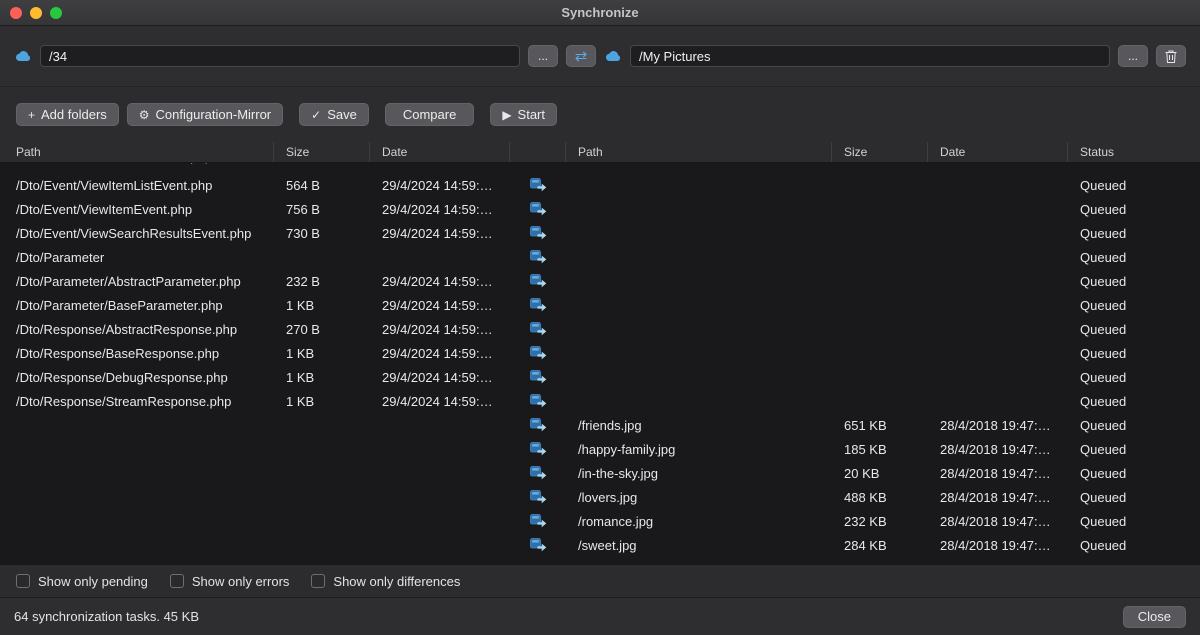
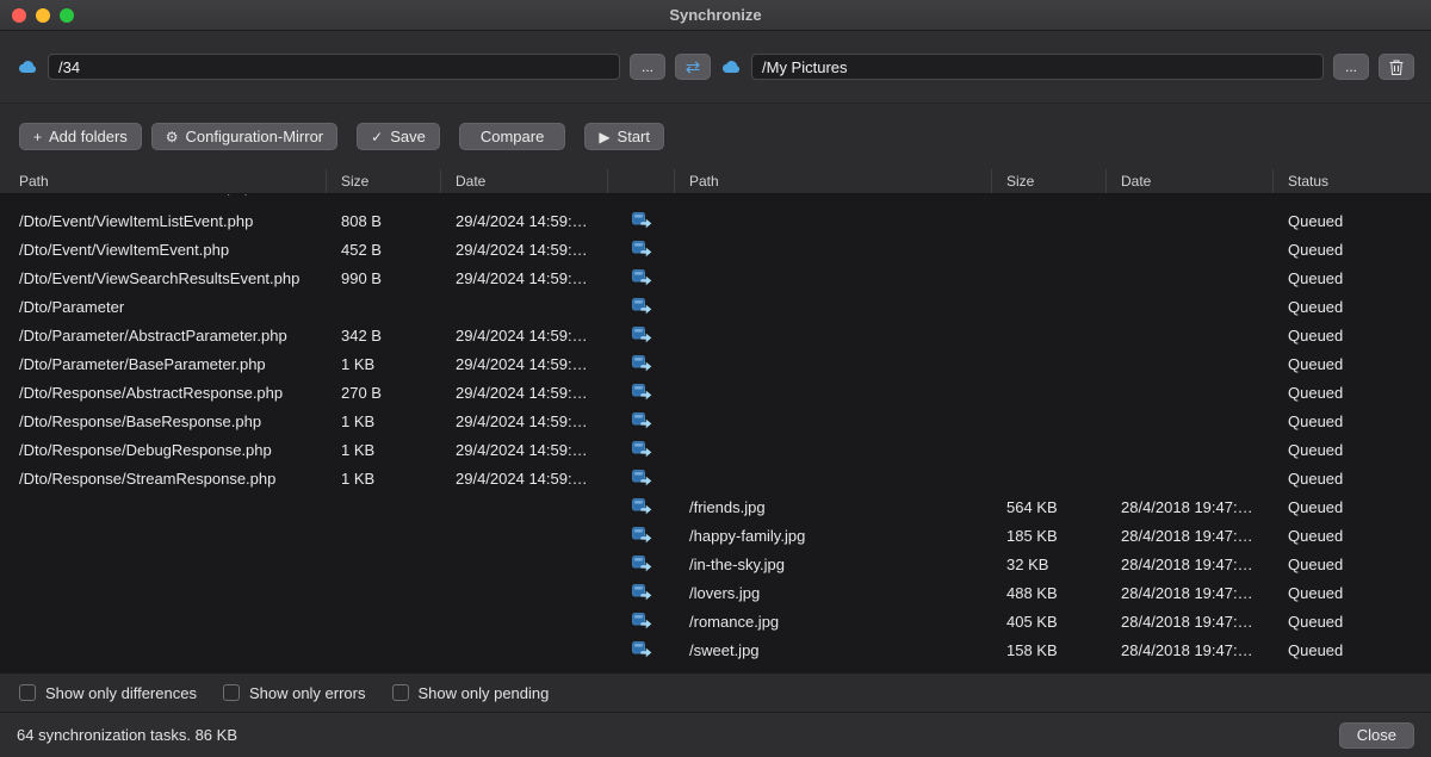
  Synchronize
  /34
  ...
  ⇄
  /My Pictures
  ...
  +
  Add folders
  ⚙
  Configuration-Mirror
  ✓
  Save
  Compare
  ▶
  Start
  Path
  Size
  Date
  Path
  Size
  Date
  Status
  /Dto/Event/ViewItemListEvent.php
- 564 B
+ 808 B
  29/4/2024 14:59:…
  Queued
  /Dto/Event/ViewItemEvent.php
- 756 B
+ 452 B
  29/4/2024 14:59:…
  Queued
  /Dto/Event/ViewSearchResultsEvent.php
- 730 B
+ 990 B
  29/4/2024 14:59:…
  Queued
  /Dto/Parameter
  Queued
  /Dto/Parameter/AbstractParameter.php
- 232 B
+ 342 B
  29/4/2024 14:59:…
  Queued
  /Dto/Parameter/BaseParameter.php
  1 KB
  29/4/2024 14:59:…
  Queued
  /Dto/Response/AbstractResponse.php
  270 B
  29/4/2024 14:59:…
  Queued
  /Dto/Response/BaseResponse.php
  1 KB
  29/4/2024 14:59:…
  Queued
  /Dto/Response/DebugResponse.php
  1 KB
  29/4/2024 14:59:…
  Queued
  /Dto/Response/StreamResponse.php
  1 KB
  29/4/2024 14:59:…
  Queued
  /friends.jpg
- 651 KB
+ 564 KB
  28/4/2018 19:47:…
  Queued
  /happy-family.jpg
  185 KB
  28/4/2018 19:47:…
  Queued
  /in-the-sky.jpg
- 20 KB
+ 32 KB
  28/4/2018 19:47:…
  Queued
  /lovers.jpg
  488 KB
  28/4/2018 19:47:…
  Queued
  /romance.jpg
- 232 KB
+ 405 KB
  28/4/2018 19:47:…
  Queued
  /sweet.jpg
- 284 KB
+ 158 KB
  28/4/2018 19:47:…
  Queued
- Show only pending
+ Show only differences
  Show only errors
- Show only differences
+ Show only pending
- 64 synchronization tasks. 45 KB
+ 64 synchronization tasks. 86 KB
  Close
